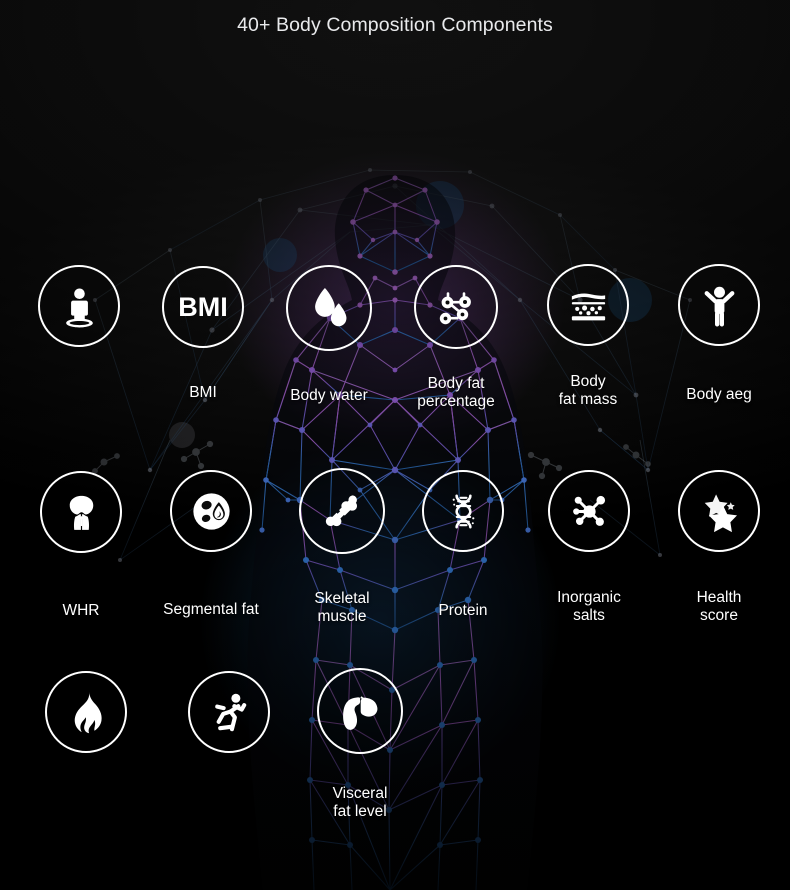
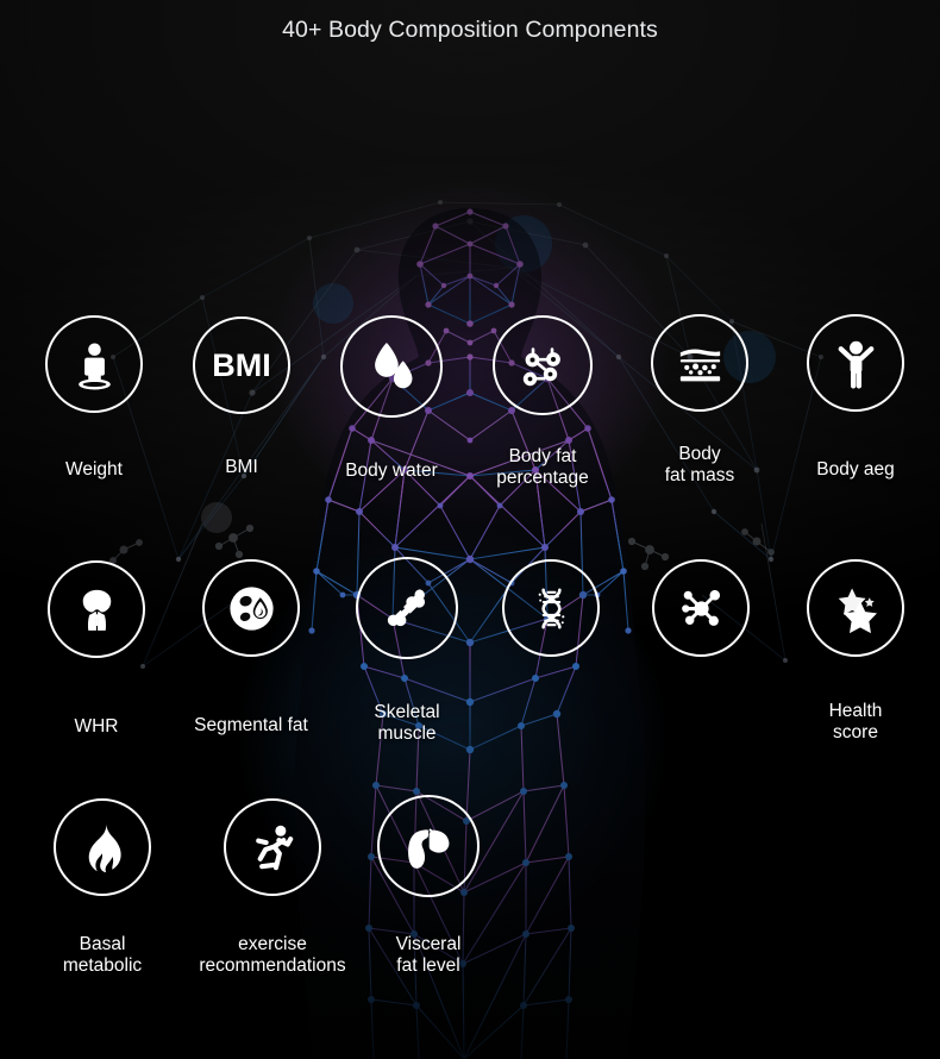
  40+ Body Composition Components
+ Weight
  BMI
  BMI
  Body water
  Body fat
  percentage
  Body
  fat mass
  Body aeg
  WHR
  Segmental fat
  Skeletal
  muscle
- Protein
- Inorganic
- salts
  Health
  score
+ Basal
+ metabolic
+ exercise
+ recommendations
  Visceral
  fat level
